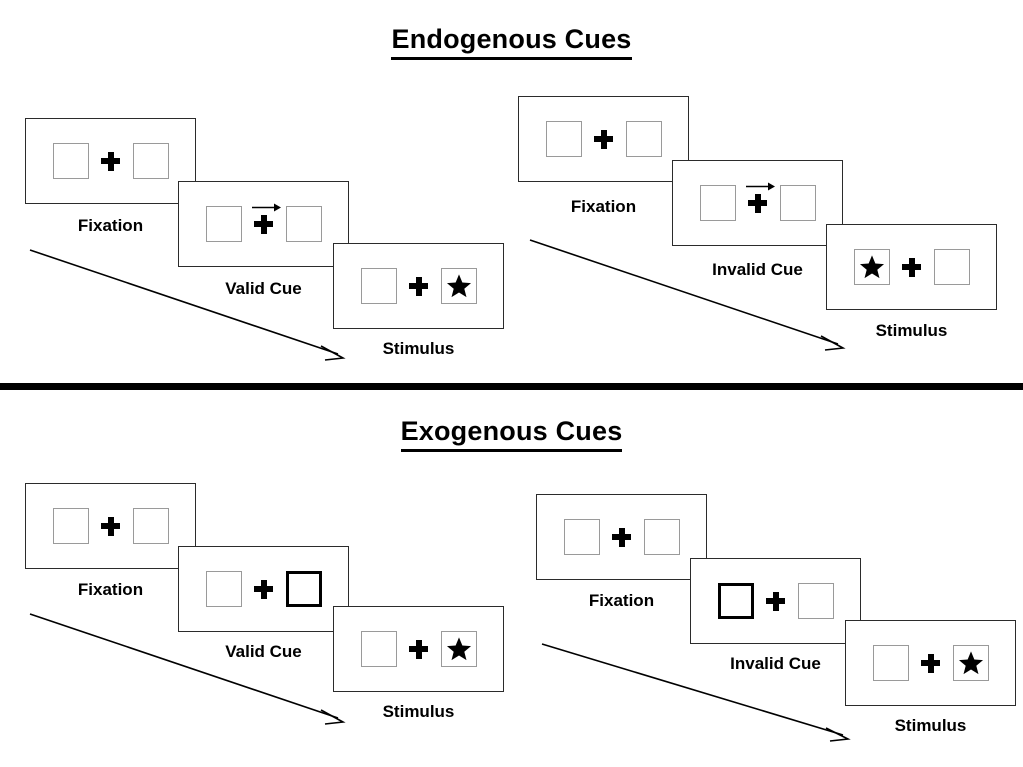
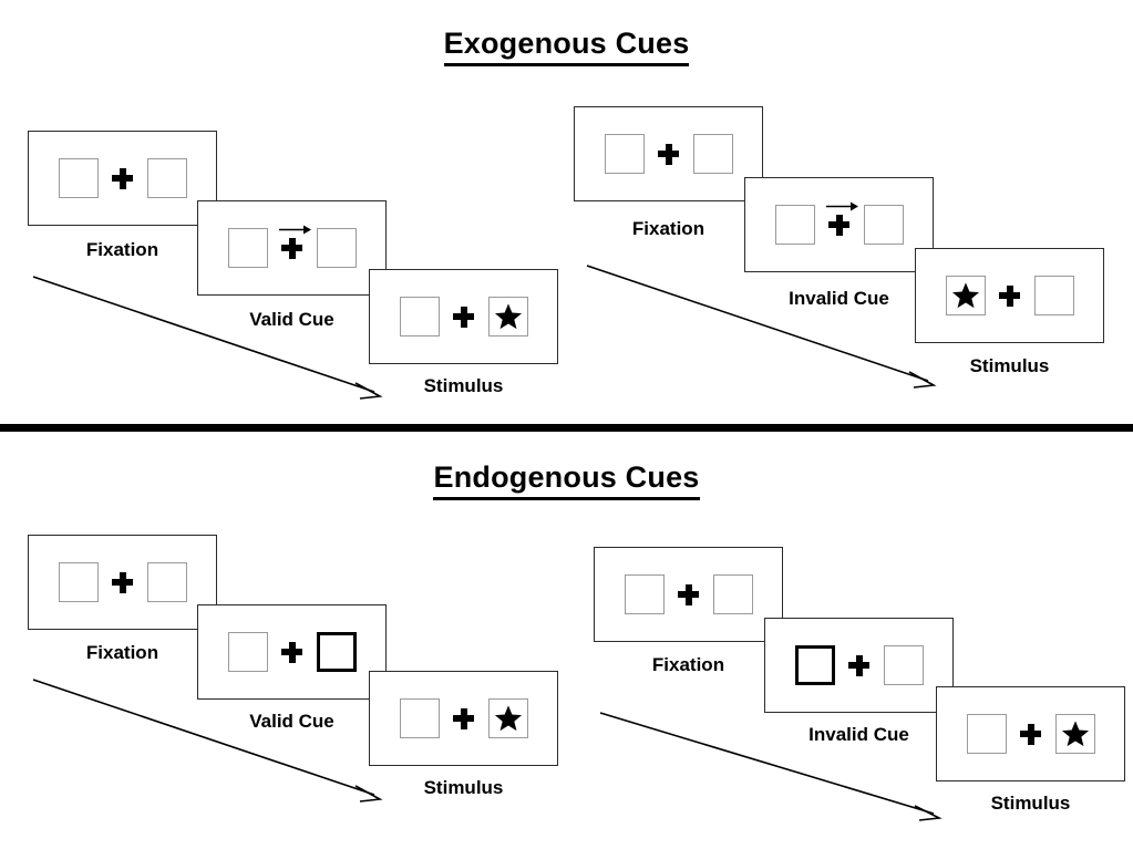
- Endogenous Cues
+ Exogenous Cues
  Fixation
  Valid Cue
  Stimulus
  Fixation
  Invalid Cue
  Stimulus
- Exogenous Cues
+ Endogenous Cues
  Fixation
  Valid Cue
  Stimulus
  Fixation
  Invalid Cue
  Stimulus
